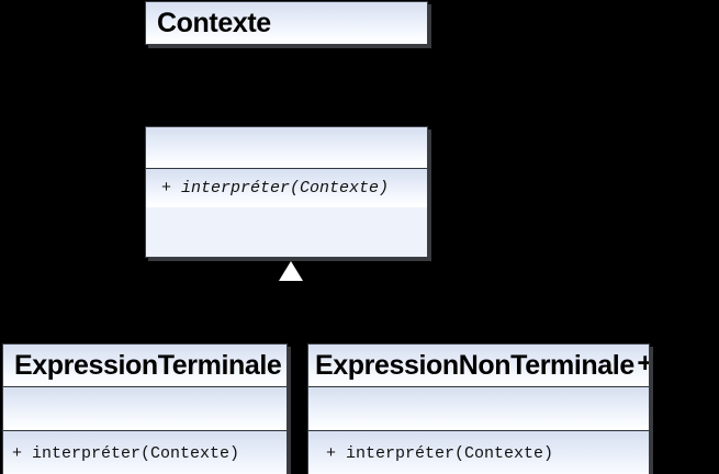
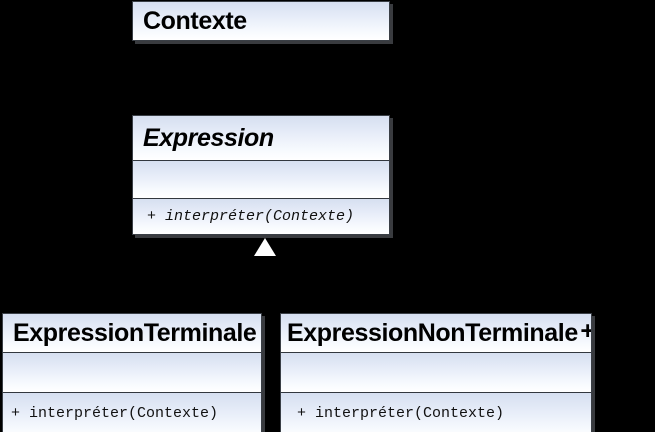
  Contexte
+ Expression
  + interpréter(Contexte)
  ExpressionTerminale
  + interpréter(Contexte)
  ExpressionNonTerminale
  +
  + interpréter(Contexte)
